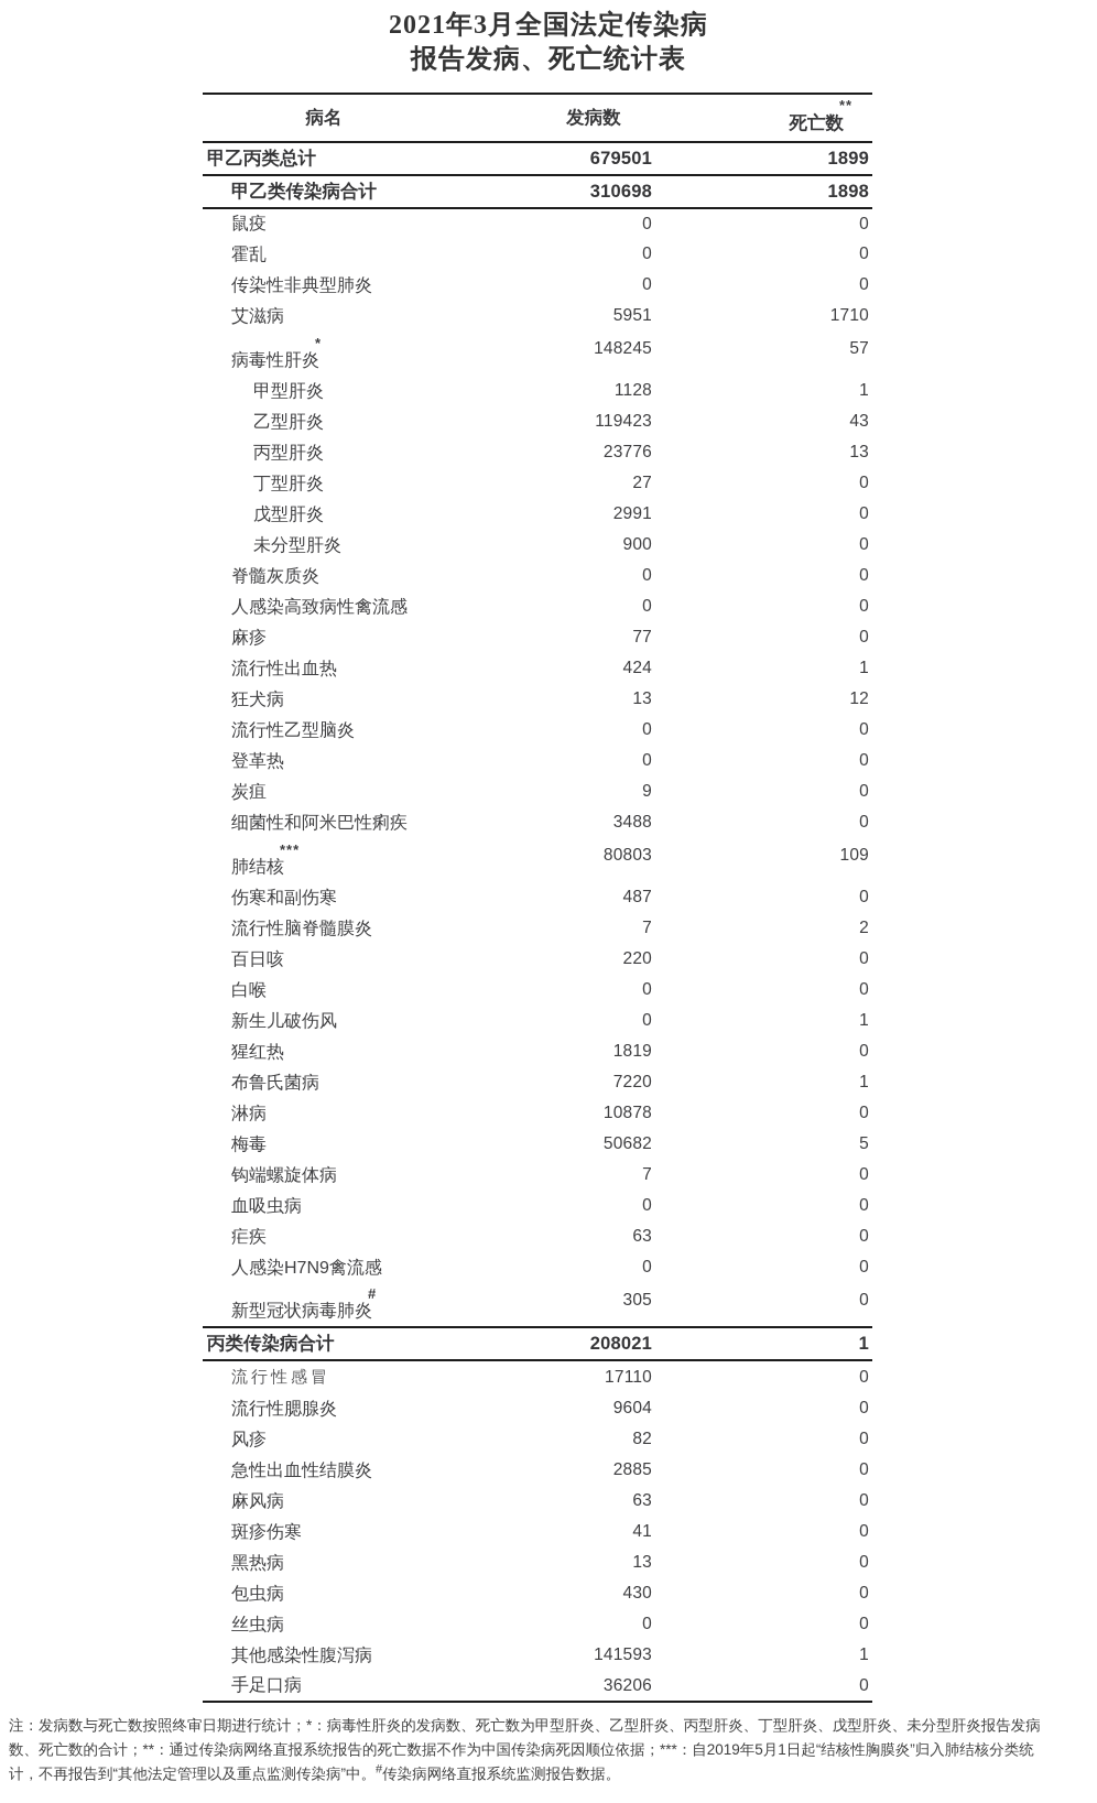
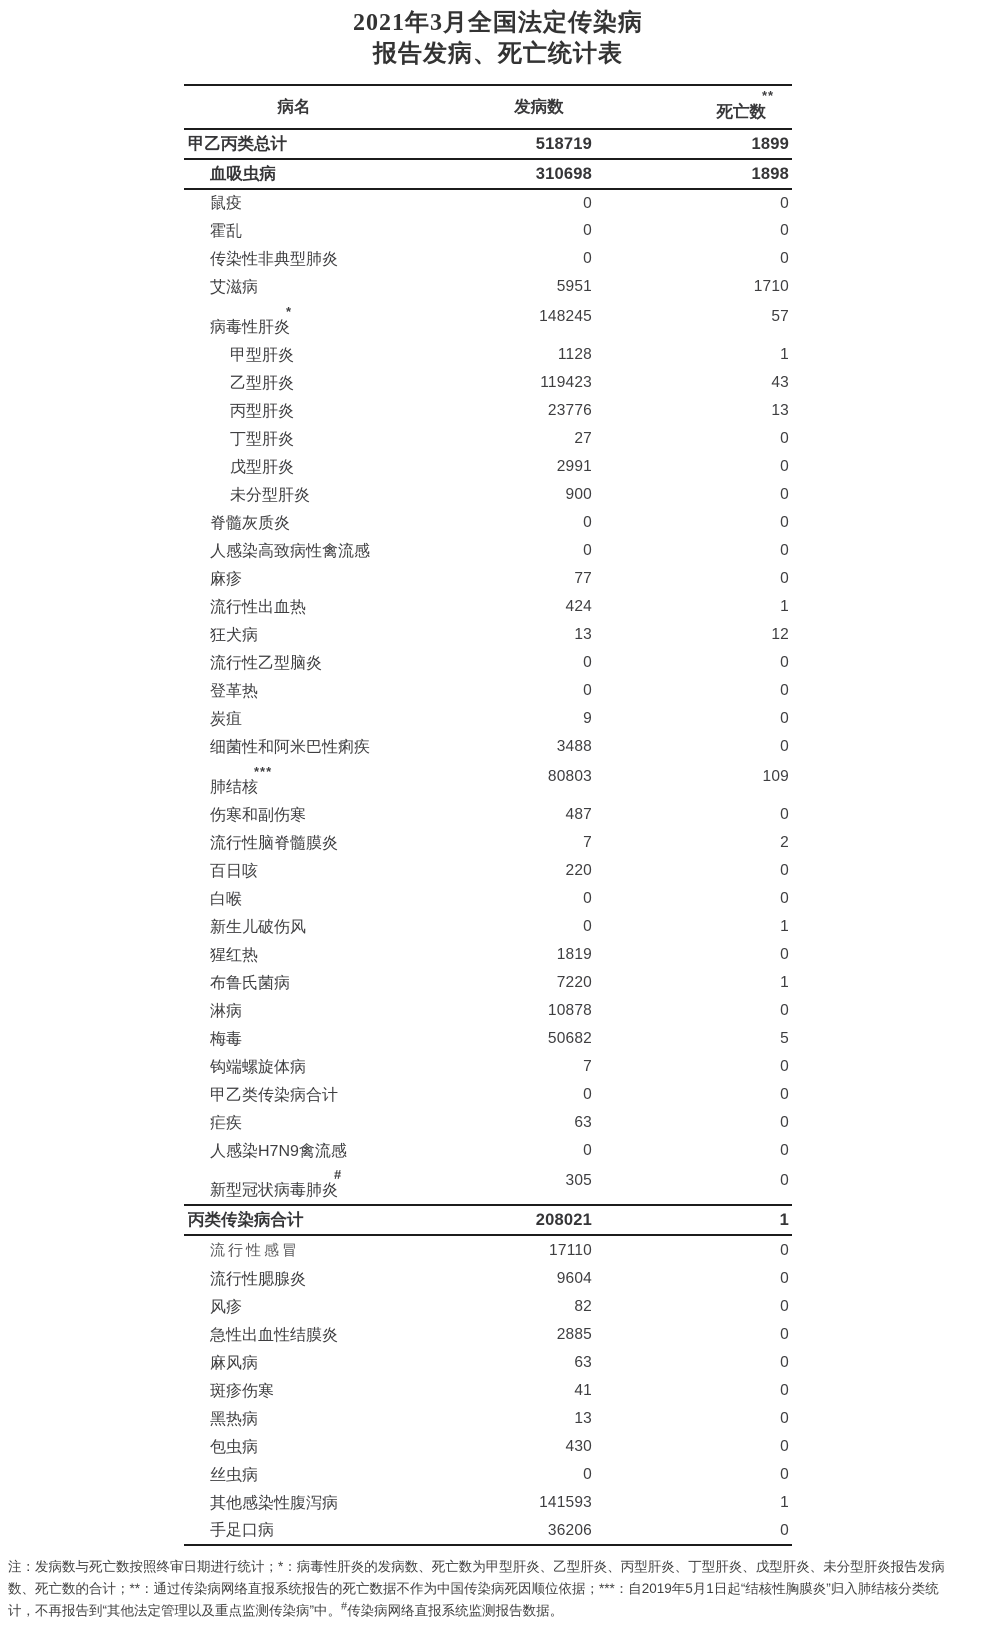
  2021年3月全国法定传染病
  报告发病、死亡统计表
  病名	发病数	死亡数**
- 甲乙丙类总计	679501	1899
+ 甲乙丙类总计	518719	1899
- 甲乙类传染病合计	310698	1898
+ 血吸虫病	310698	1898
  鼠疫	0	0
  霍乱	0	0
  传染性非典型肺炎	0	0
  艾滋病	5951	1710
  病毒性肝炎*	148245	57
  甲型肝炎	1128	1
  乙型肝炎	119423	43
  丙型肝炎	23776	13
  丁型肝炎	27	0
  戊型肝炎	2991	0
  未分型肝炎	900	0
  脊髓灰质炎	0	0
  人感染高致病性禽流感	0	0
  麻疹	77	0
  流行性出血热	424	1
  狂犬病	13	12
  流行性乙型脑炎	0	0
  登革热	0	0
  炭疽	9	0
  细菌性和阿米巴性痢疾	3488	0
  肺结核***	80803	109
  伤寒和副伤寒	487	0
  流行性脑脊髓膜炎	7	2
  百日咳	220	0
  白喉	0	0
  新生儿破伤风	0	1
  猩红热	1819	0
  布鲁氏菌病	7220	1
  淋病	10878	0
  梅毒	50682	5
  钩端螺旋体病	7	0
- 血吸虫病	0	0
+ 甲乙类传染病合计	0	0
  疟疾	63	0
  人感染H7N9禽流感	0	0
  新型冠状病毒肺炎#	305	0
  丙类传染病合计	208021	1
  流行性感冒	17110	0
  流行性腮腺炎	9604	0
  风疹	82	0
  急性出血性结膜炎	2885	0
  麻风病	63	0
  斑疹伤寒	41	0
  黑热病	13	0
  包虫病	430	0
  丝虫病	0	0
  其他感染性腹泻病	141593	1
  手足口病	36206	0
  注：发病数与死亡数按照终审日期进行统计；*：病毒性肝炎的发病数、死亡数为甲型肝炎、乙型肝炎、丙型肝炎、丁型肝炎、戊型肝炎、未分型肝炎报告发病
  数、死亡数的合计；**：通过传染病网络直报系统报告的死亡数据不作为中国传染病死因顺位依据；***：自2019年5月1日起“结核性胸膜炎”归入肺结核分类统
  计，不再报告到“其他法定管理以及重点监测传染病”中。#传染病网络直报系统监测报告数据。
